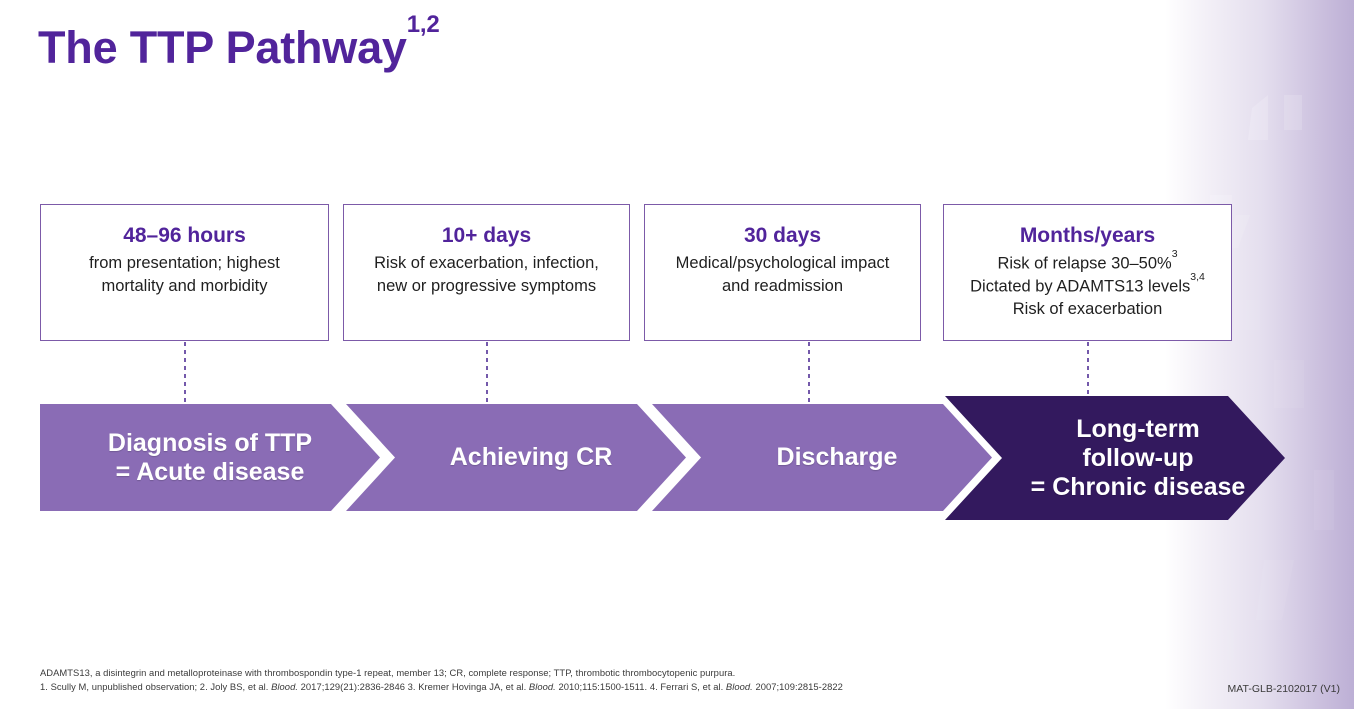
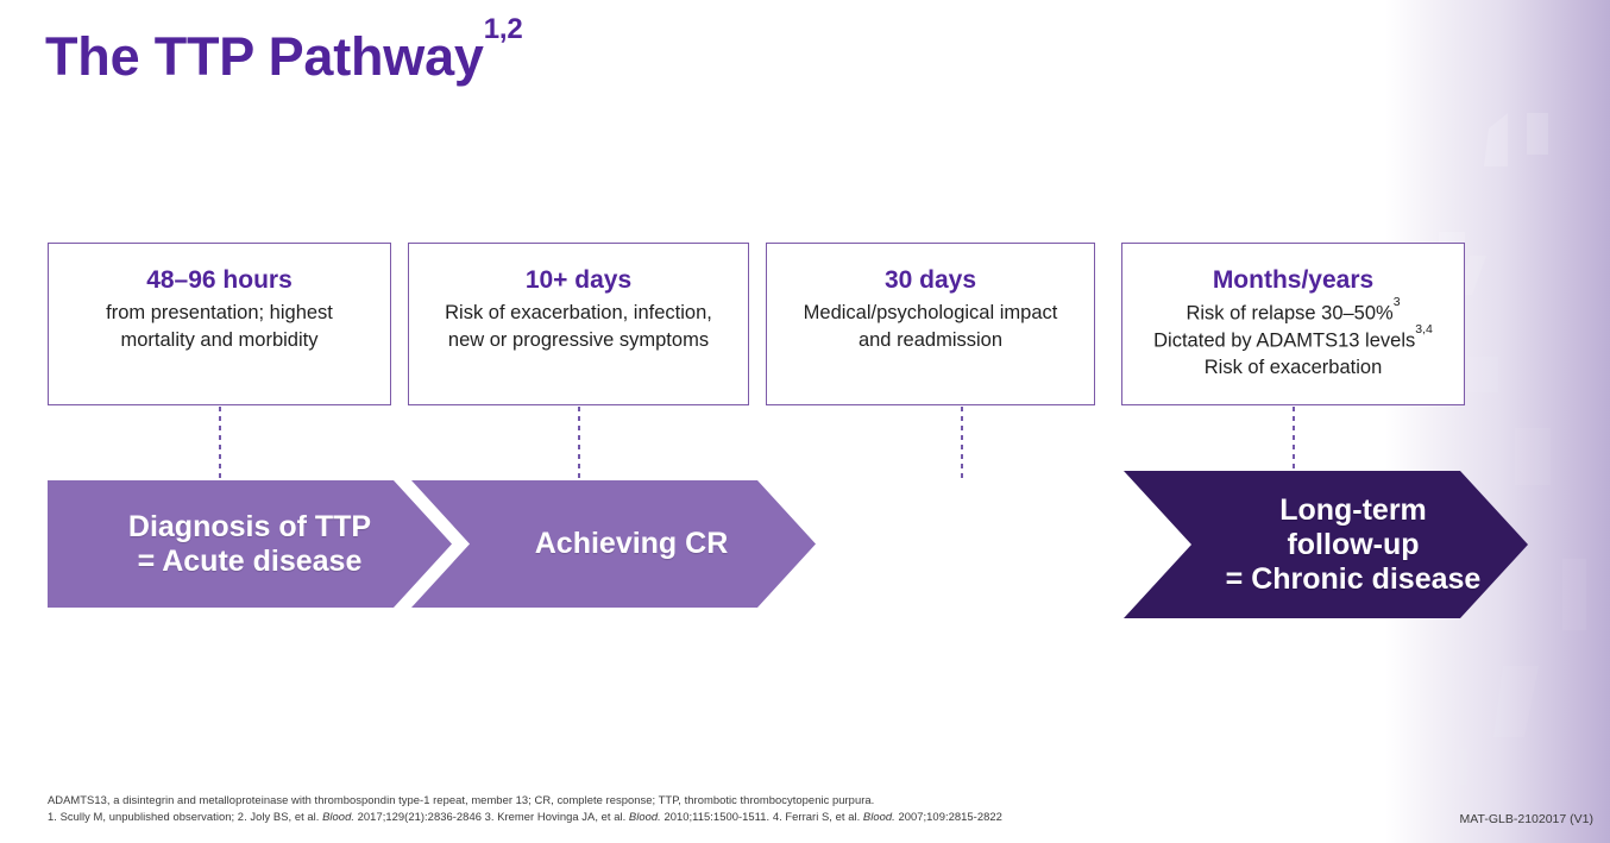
  The TTP Pathway1,2
  48–96 hours
  from presentation; highest
  mortality and morbidity
  10+ days
  Risk of exacerbation, infection,
  new or progressive symptoms
  30 days
  Medical/psychological impact
  and readmission
  Months/years
  Risk of relapse 30–50%3
  Dictated by ADAMTS13 levels3,4
  Risk of exacerbation
  Diagnosis of TTP
  = Acute disease
  Achieving CR
- Discharge
  Long-term
  follow-up
  = Chronic disease
  ADAMTS13, a disintegrin and metalloproteinase with thrombospondin type-1 repeat, member 13; CR, complete response; TTP, thrombotic thrombocytopenic purpura.
  1. Scully M, unpublished observation; 2. Joly BS, et al. Blood. 2017;129(21):2836-2846 3. Kremer Hovinga JA, et al. Blood. 2010;115:1500-1511. 4. Ferrari S, et al. Blood. 2007;109:2815-2822
  MAT-GLB-2102017 (V1)
